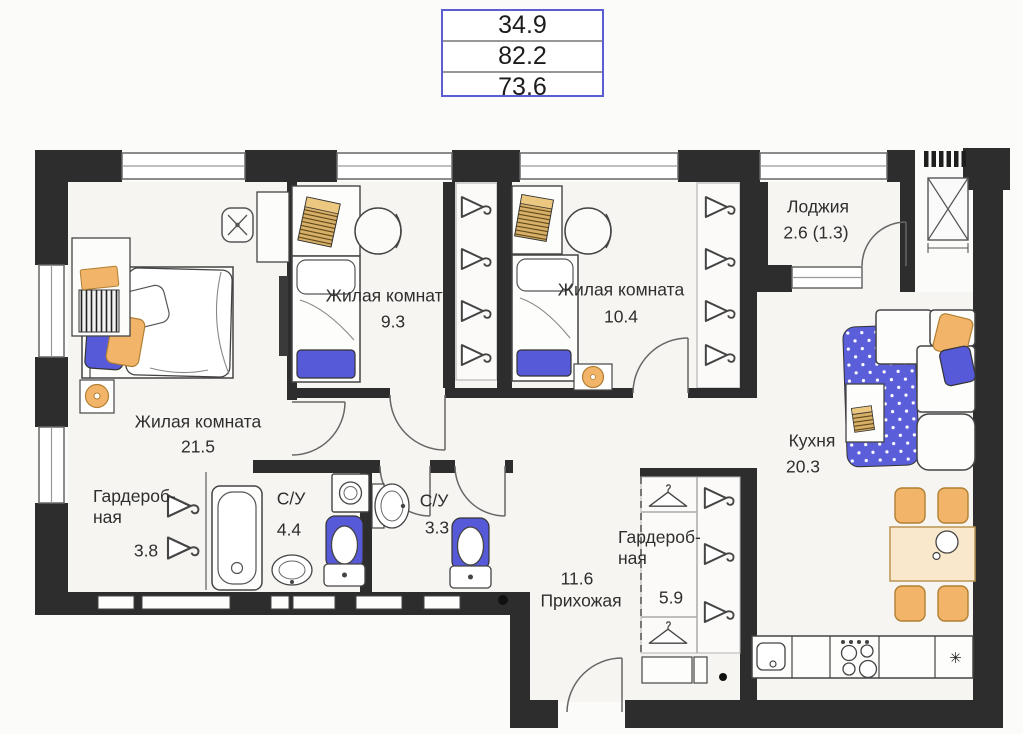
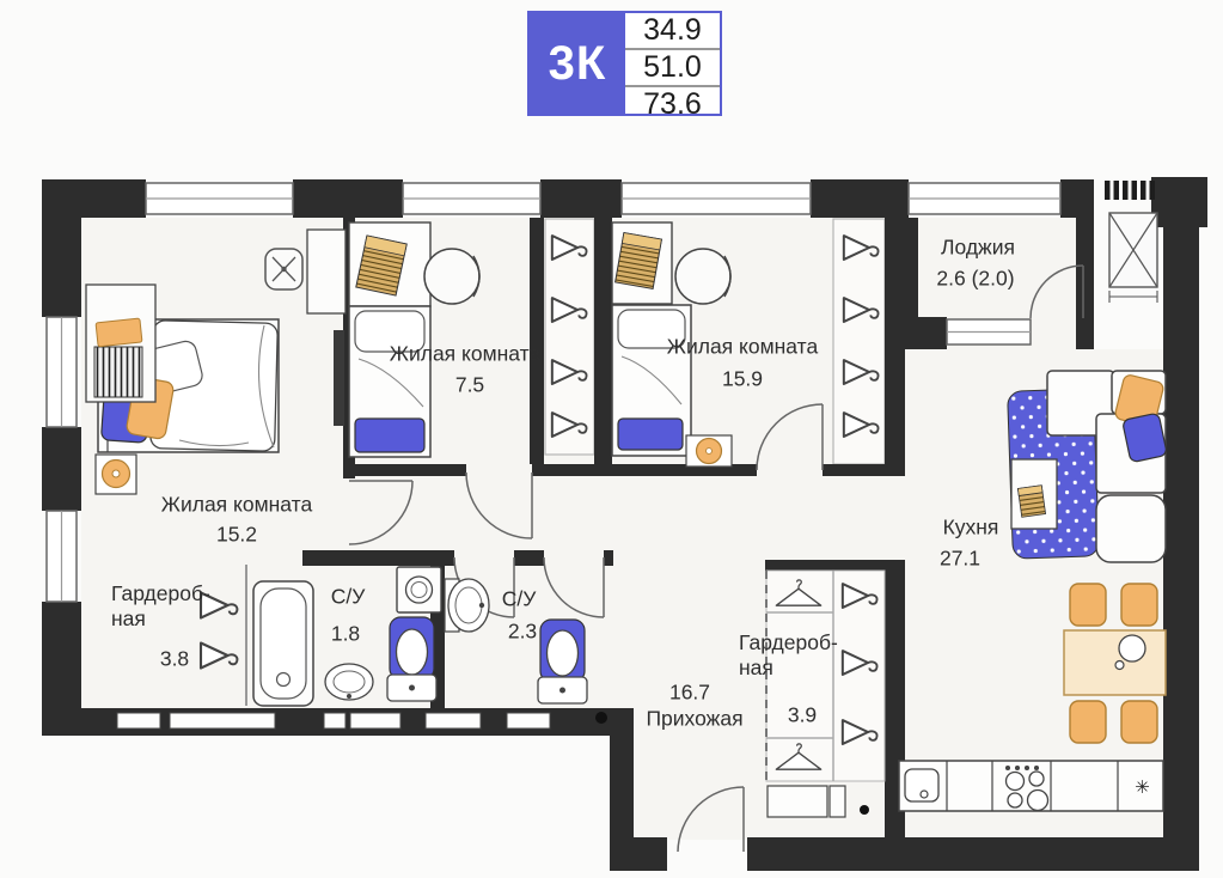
  ✳
+ 3К
  34.9
- 82.2
+ 51.0
  73.6
  Жилая комната
- 21.5
+ 15.2
  Жилая комната
- 9.3
+ 7.5
  Жилая комната
- 10.4
+ 15.9
  Лоджия
- 2.6 (1.3)
+ 2.6 (2.0)
  Кухня
- 20.3
+ 27.1
  Гардероб-
  ная
  3.8
  С/У
- 4.4
+ 1.8
  С/У
- 3.3
+ 2.3
- 11.6
+ 16.7
  Прихожая
  Гардероб-
  ная
- 5.9
+ 3.9
